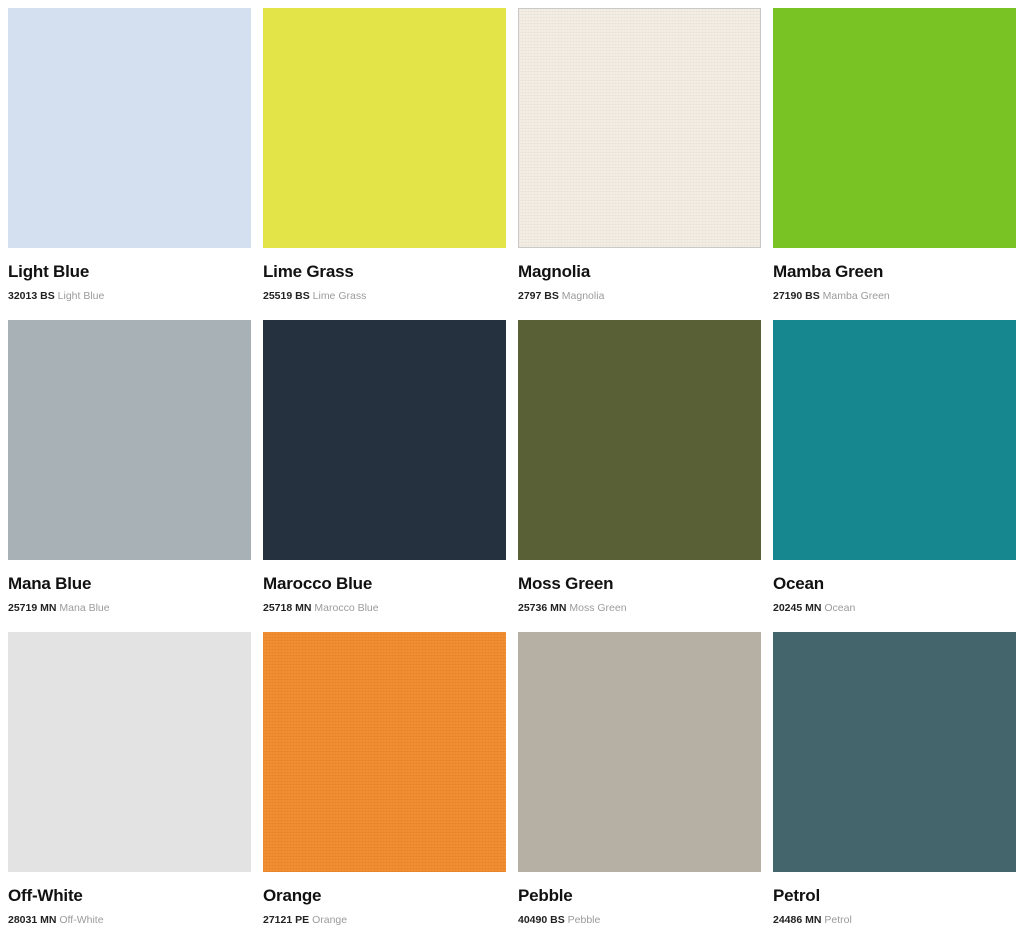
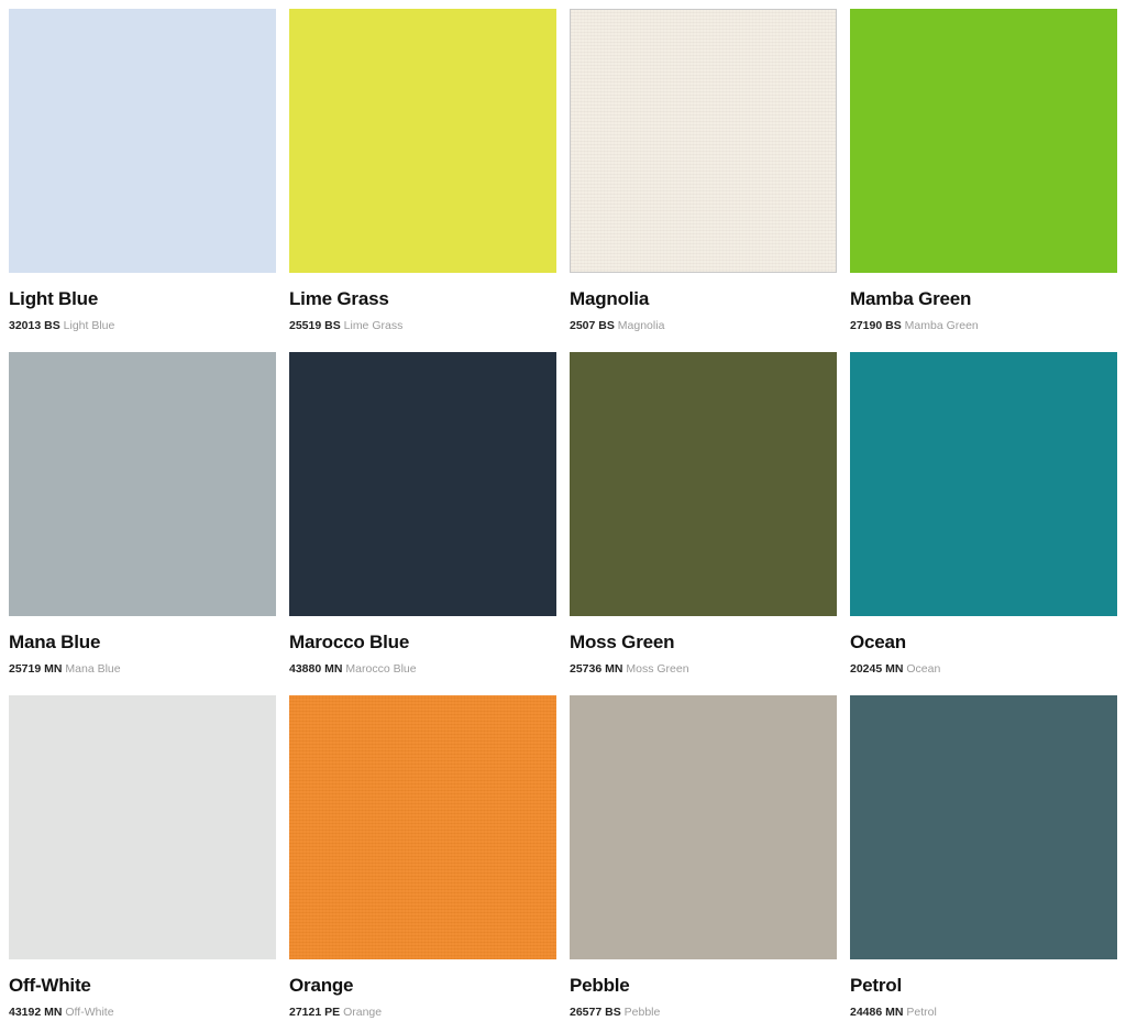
  Light Blue
  32013 BS Light Blue
  Lime Grass
  25519 BS Lime Grass
  Magnolia
- 2797 BS Magnolia
+ 2507 BS Magnolia
  Mamba Green
  27190 BS Mamba Green
  Mana Blue
  25719 MN Mana Blue
  Marocco Blue
- 25718 MN Marocco Blue
+ 43880 MN Marocco Blue
  Moss Green
  25736 MN Moss Green
  Ocean
  20245 MN Ocean
  Off-White
- 28031 MN Off-White
+ 43192 MN Off-White
  Orange
  27121 PE Orange
  Pebble
- 40490 BS Pebble
+ 26577 BS Pebble
  Petrol
  24486 MN Petrol
